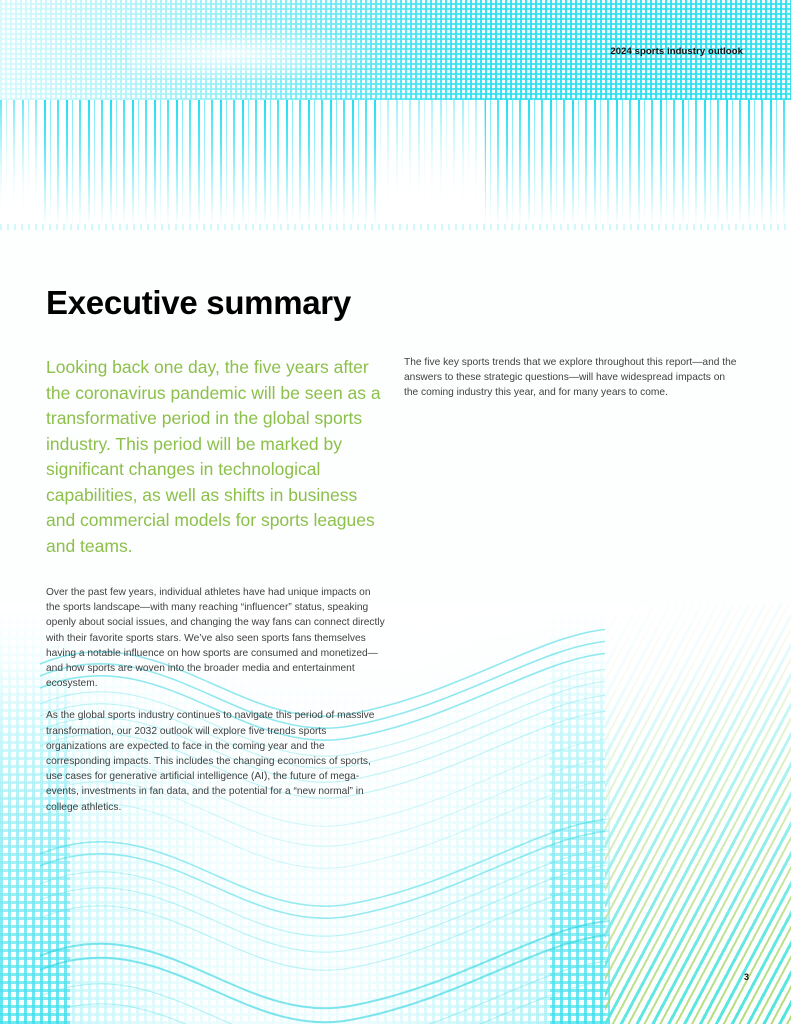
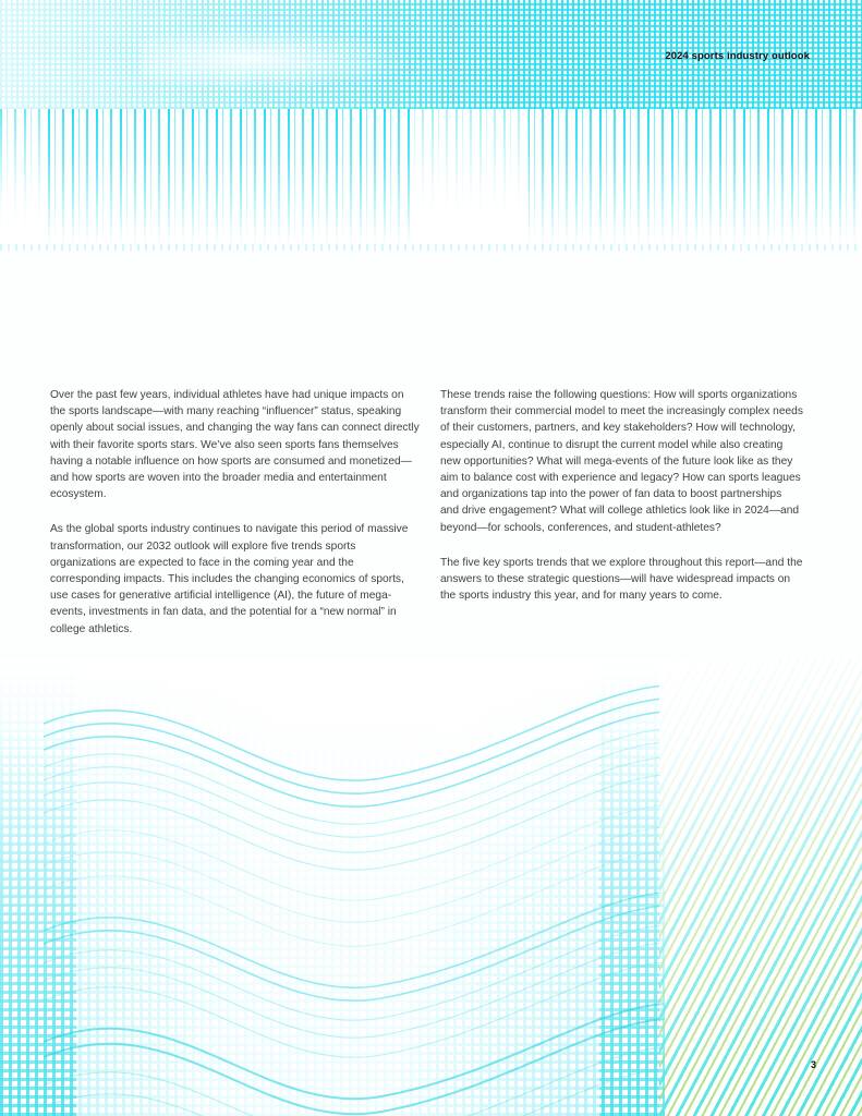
  2024 sports industry outlook
  3
- Executive summary
- Looking back one day, the five years after the coronavirus pandemic will be seen as a transformative period in the global sports industry. This period will be marked by significant changes in technological capabilities, as well as shifts in business and commercial models for sports leagues and teams.
  Over the past few years, individual athletes have had unique impacts on the sports landscape—with many reaching “influencer” status, speaking openly about social issues, and changing the way fans can connect directly with their favorite sports stars. We’ve also seen sports fans themselves having a notable influence on how sports are consumed and monetized—and how sports are woven into the broader media and entertainment ecosystem.
  As the global sports industry continues to navigate this period of massive transformation, our 2032 outlook will explore five trends sports organizations are expected to face in the coming year and the corresponding impacts. This includes the changing economics of sports, use cases for generative artificial intelligence (AI), the future of mega-events, investments in fan data, and the potential for a “new normal” in college athletics.
+ These trends raise the following questions: How will sports organizations transform their commercial model to meet the increasingly complex needs of their customers, partners, and key stakeholders? How will technology, especially AI, continue to disrupt the current model while also creating new opportunities? What will mega-events of the future look like as they aim to balance cost with experience and legacy? How can sports leagues and organizations tap into the power of fan data to boost partnerships and drive engagement? What will college athletics look like in 2024—and beyond—for schools, conferences, and student-athletes?
- The five key sports trends that we explore throughout this report—and the answers to these strategic questions—will have widespread impacts on the coming industry this year, and for many years to come.
+ The five key sports trends that we explore throughout this report—and the answers to these strategic questions—will have widespread impacts on the sports industry this year, and for many years to come.
